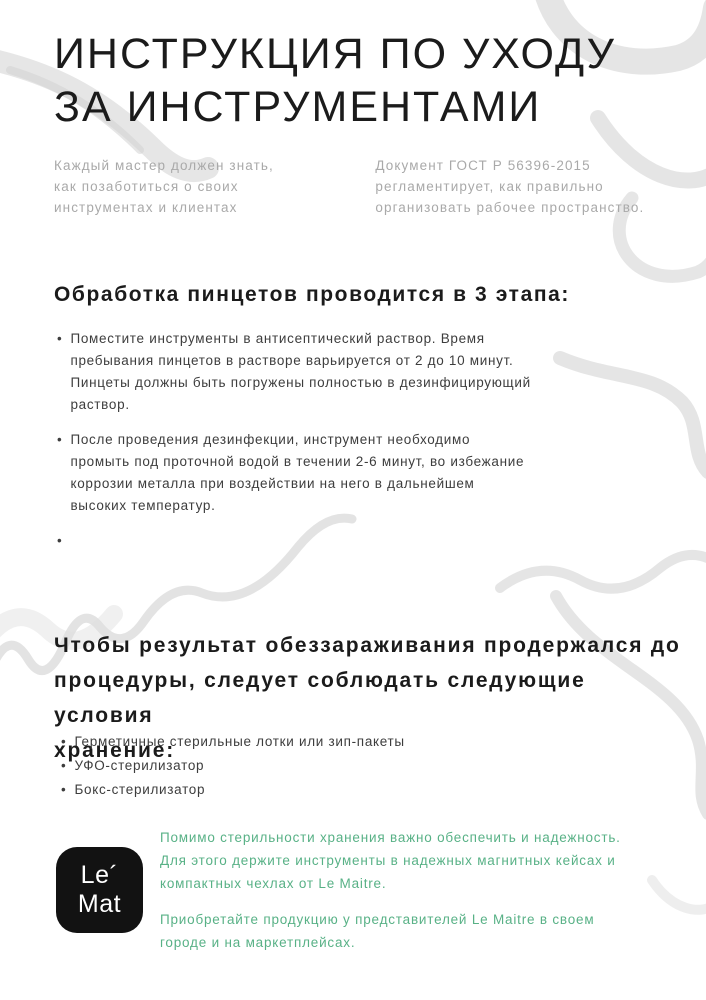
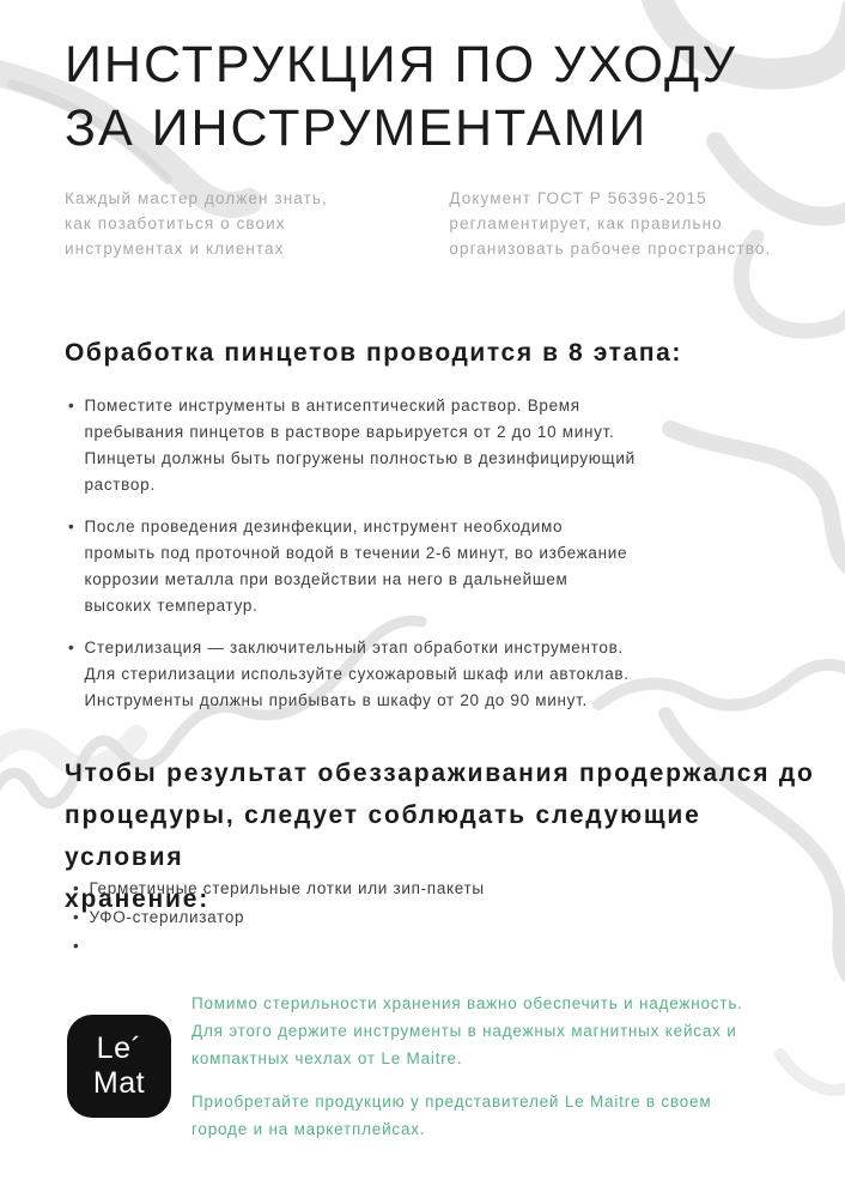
  ИНСТРУКЦИЯ ПО УХОДУ
  ЗА ИНСТРУМЕНТАМИ
  Каждый мастер должен знать,
  как позаботиться о своих
  инструментах и клиентах
  Документ ГОСТ Р 56396-2015
  регламентирует, как правильно
  организовать рабочее пространство.
- Обработка пинцетов проводится в 3 этапа:
+ Обработка пинцетов проводится в 8 этапа:
  •
  Поместите инструменты в антисептический раствор. Время
  пребывания пинцетов в растворе варьируется от 2 до 10 минут.
  Пинцеты должны быть погружены полностью в дезинфицирующий
  раствор.
  •
  После проведения дезинфекции, инструмент необходимо
  промыть под проточной водой в течении 2-6 минут, во избежание
  коррозии металла при воздействии на него в дальнейшем
  высоких температур.
  •
+ Стерилизация — заключительный этап обработки инструментов.
+ Для стерилизации используйте сухожаровый шкаф или автоклав.
+ Инструменты должны прибывать в шкафу от 20 до 90 минут.
  Чтобы результат обеззараживания продержался до
  процедуры, следует соблюдать следующие условия
  хранение:
  •
  Герметичные стерильные лотки или зип-пакеты
  •
  УФО-стерилизатор
  •
- Бокс-стерилизатор
  Le´
  Mat
  Помимо стерильности хранения важно обеспечить и надежность.
  Для этого держите инструменты в надежных магнитных кейсах и
  компактных чехлах от Le Maitre.
  Приобретайте продукцию у представителей Le Maitre в своем
  городе и на маркетплейсах.
